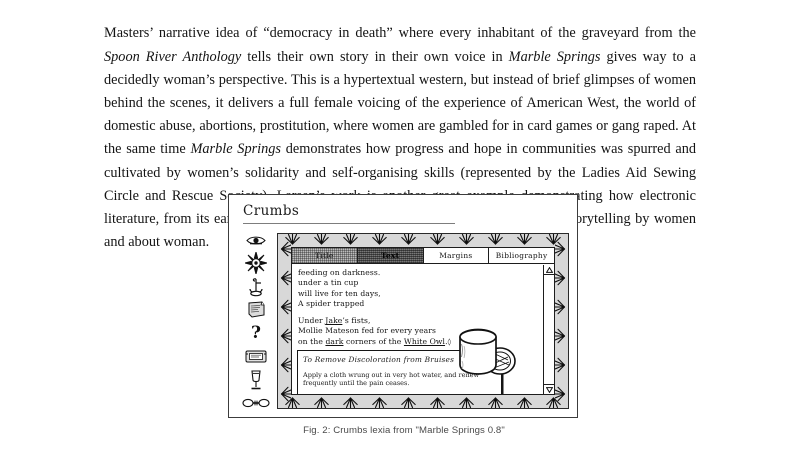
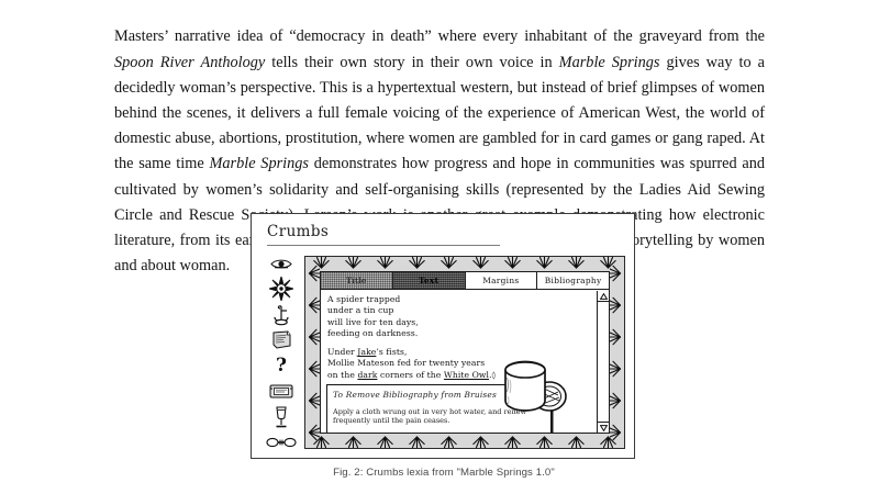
  Masters’ narrative idea of “democracy in death” where every inhabitant of the graveyard from the Spoon River Anthology tells their own story in their own voice in Marble Springs gives way to a decidedly woman’s perspective. This is a hypertextual western, but instead of brief glimpses of women behind the scenes, it delivers a full female voicing of the experience of American West, the world of domestic abuse, abortions, prostitution, where women are gambled for in card games or gang raped. At the same time Marble Springs demonstrates how progress and hope in communities was spurred and cultivated by women’s solidarity and self-organising skills (represented by the Ladies Aid Sewing Circle and Rescue Sting how electronic literature, from its eaorytelling by women and about woman.
  Crumbs
  ?
  Title
  Text
  Margins
  Bibliography
- feeding on darkness.
+ A spider trapped
  under a tin cup
  will live for ten days,
- A spider trapped
+ feeding on darkness.
  Under Jake’s fists,
- Mollie Mateson fed for every years
+ Mollie Mateson fed for twenty years
  on the dark corners of the White Owl.◊
- To Remove Discoloration from Bruises
+ To Remove Bibliography from Bruises
  Apply a cloth wrung out in very hot water, and renew frequently until the pain ceases.
- Fig. 2: Crumbs lexia from "Marble Springs 0.8"
+ Fig. 2: Crumbs lexia from "Marble Springs 1.0"
